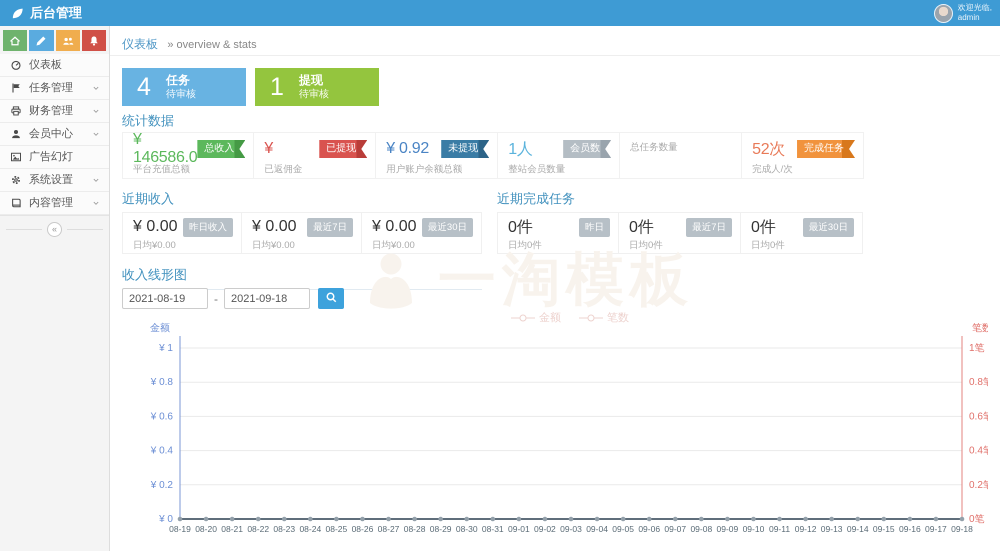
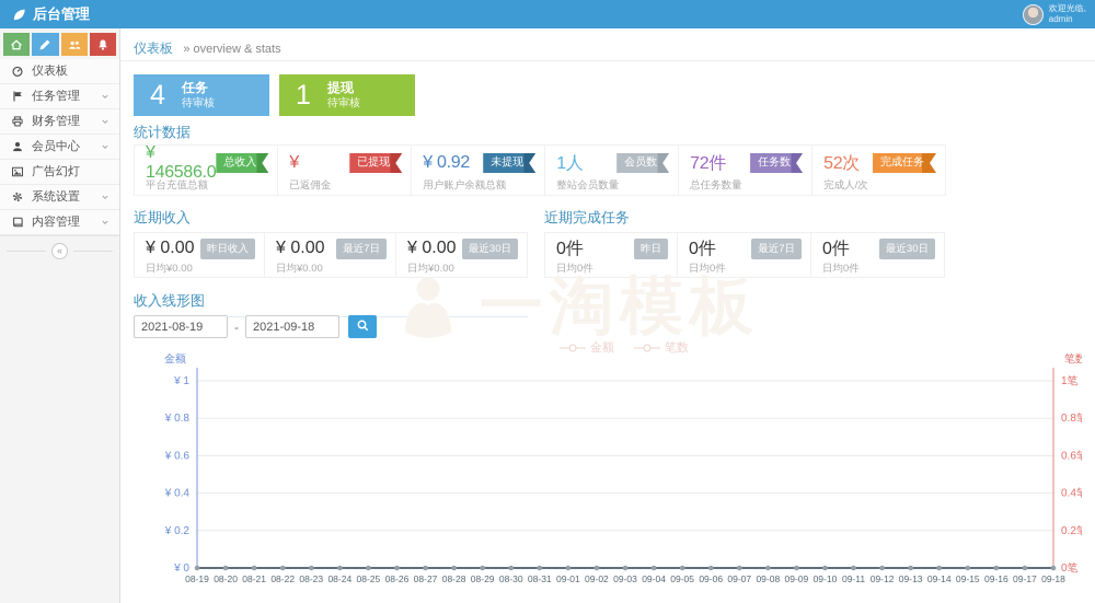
  后台管理
  欢迎光临,
  admin
  仪表板
  任务管理
  财务管理
  会员中心
  广告幻灯
  系统设置
  内容管理
  «
  仪表板 » overview & stats
  4
  任务
  待审核
  1
  提现
  待审核
  统计数据
  ¥ 146586.0
  总收入
  平台充值总额
  ¥
  已提现
  已返佣金
  ¥ 0.92
  未提现
  用户账户余额总额
  1人
  会员数
  整站会员数量
+ 72件
+ 任务数
  总任务数量
  52次
  完成任务
  完成人/次
  近期收入
  近期完成任务
  ¥ 0.00
  昨日收入
  日均¥0.00
  ¥ 0.00
  最近7日
  日均¥0.00
  ¥ 0.00
  最近30日
  日均¥0.00
  0件
  昨日
  日均0件
  0件
  最近7日
  日均0件
  0件
  最近30日
  日均0件
  收入线形图
  2021-08-19
  -
  2021-09-18
  一淘模板
  金额
  笔数
  ¥ 1
  1笔
  ¥ 0.8
  0.8笔
  ¥ 0.6
  0.6笔
  ¥ 0.4
  0.4笔
  ¥ 0.2
  0.2笔
  ¥ 0
  0笔
  金额
  笔数
  08-19
  08-20
  08-21
  08-22
  08-23
  08-24
  08-25
  08-26
  08-27
  08-28
  08-29
  08-30
  08-31
  09-01
  09-02
  09-03
  09-04
  09-05
  09-06
  09-07
  09-08
  09-09
  09-10
  09-11
  09-12
  09-13
  09-14
  09-15
  09-16
  09-17
  09-18
